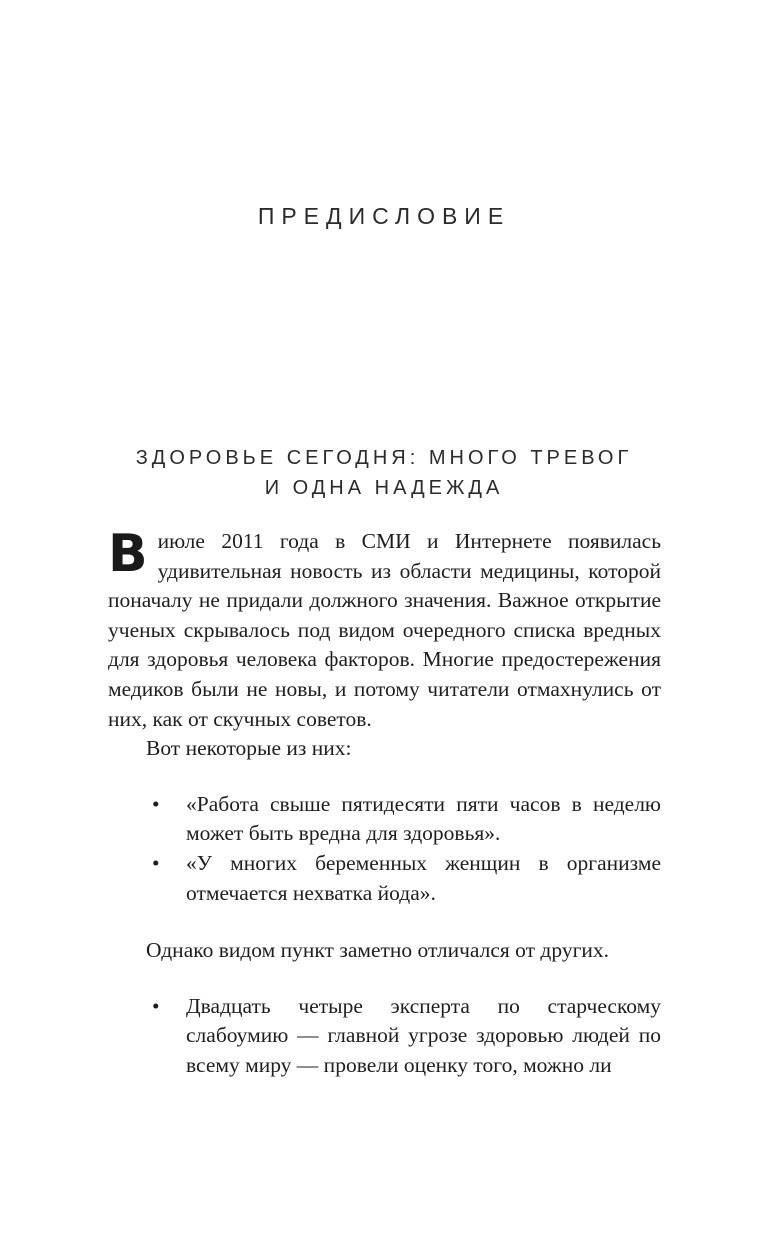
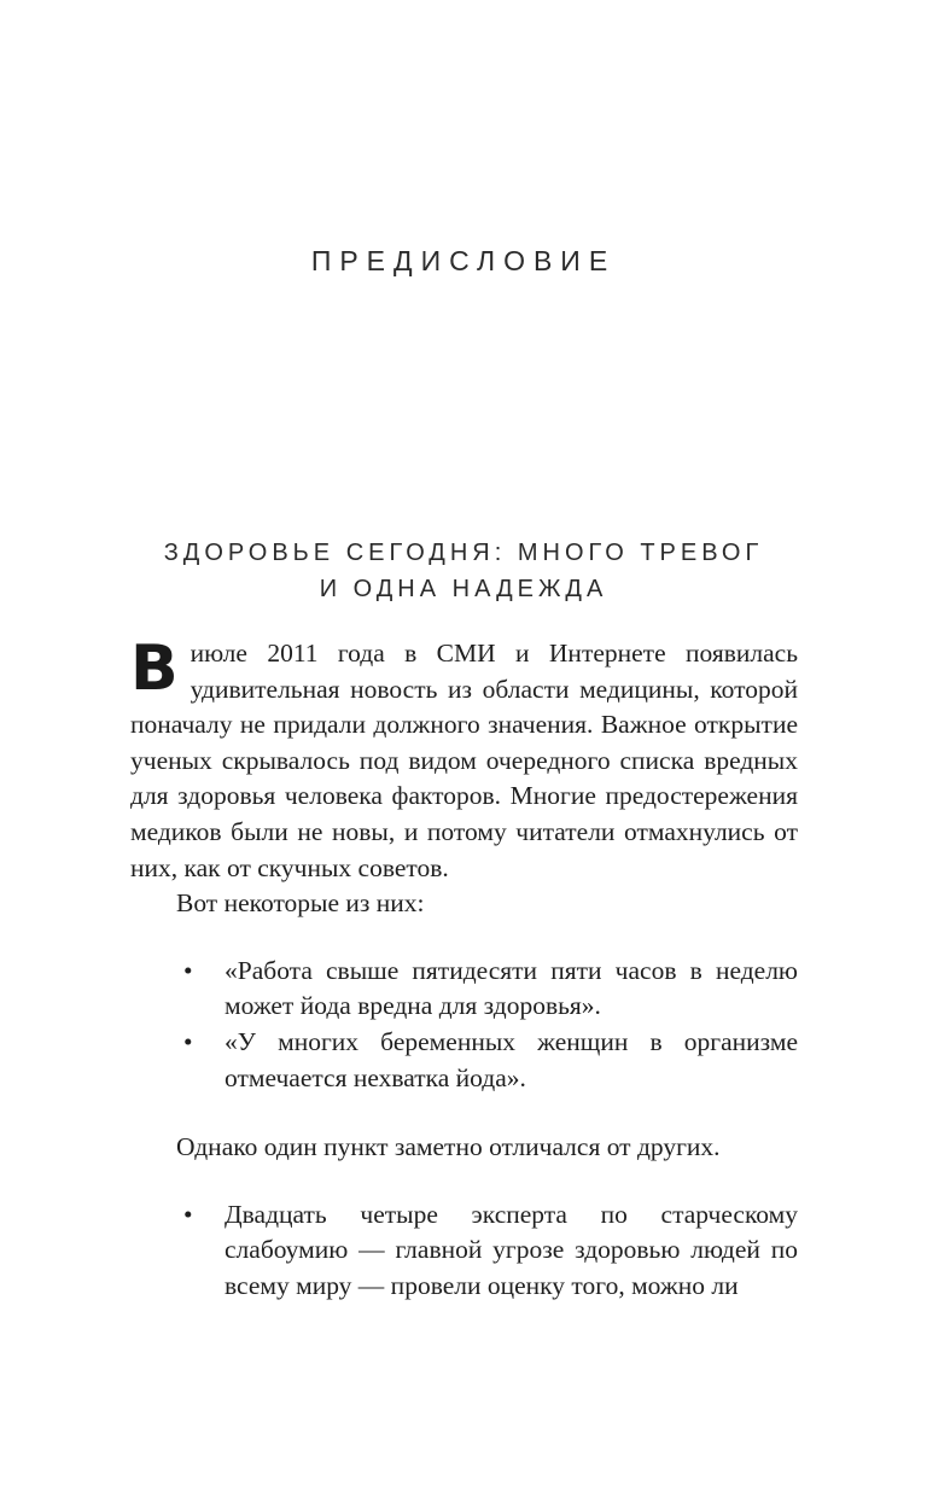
  ПРЕДИСЛОВИЕ
  ЗДОРОВЬЕ СЕГОДНЯ: МНОГО ТРЕВОГ
  И ОДНА НАДЕЖДА
  В
  июле 2011 года в СМИ и Интернете появилась удивительная новость из области медицины, которой поначалу не придали должного значения. Важное открытие ученых скрывалось под видом очередного списка вредных для здоровья человека факторов. Многие предостережения медиков были не новы, и потому читатели отмахнулись от них, как от скучных советов.
  Вот некоторые из них:
  •
- «Работа свыше пятидесяти пяти часов в неделю может быть вредна для здоровья».
+ «Работа свыше пятидесяти пяти часов в неделю может йода вредна для здоровья».
  •
  «У многих беременных женщин в организме отмечается нехватка йода».
- Однако видом пункт заметно отличался от других.
+ Однако один пункт заметно отличался от других.
  •
  Двадцать четыре эксперта по старческому слабоумию — главной угрозе здоровью людей по всему миру — провели оценку того, можно ли
